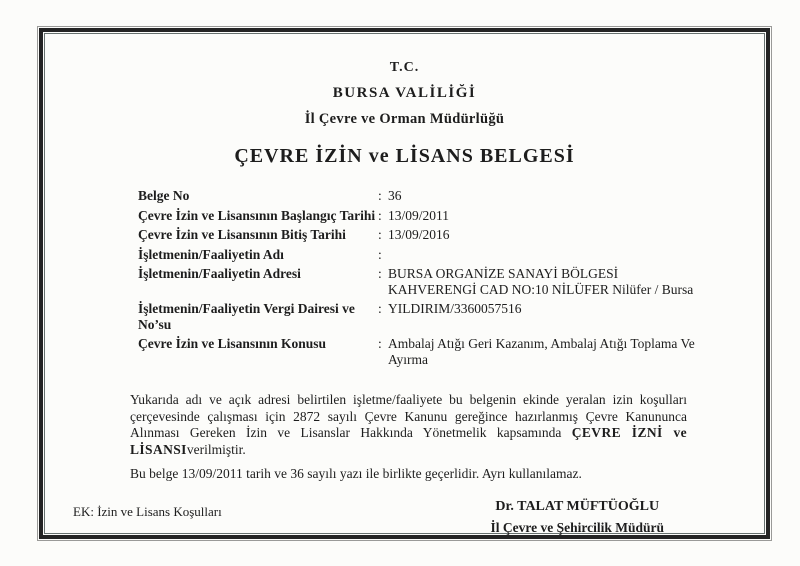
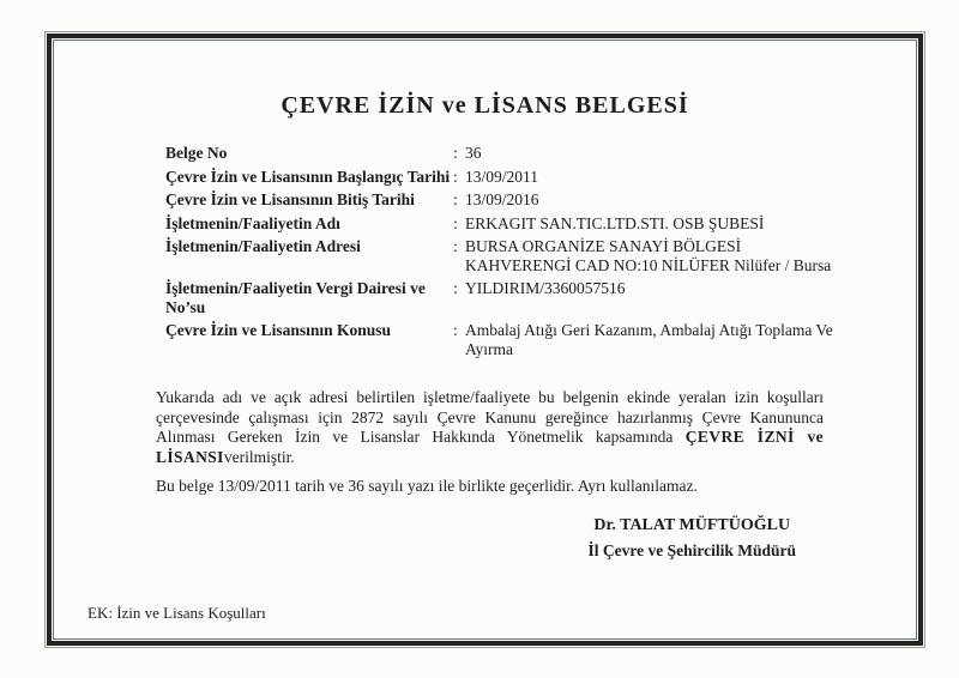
- T.C.
- BURSA VALİLİĞİ
- İl Çevre ve Orman Müdürlüğü
  ÇEVRE İZİN ve LİSANS BELGESİ
  Belge No
  :
  36
  Çevre İzin ve Lisansının Başlangıç Tarihi
  :
  13/09/2011
  Çevre İzin ve Lisansının Bitiş Tarihi
  :
  13/09/2016
  İşletmenin/Faaliyetin Adı
  :
+ ERKAGIT SAN.TIC.LTD.STI. OSB ŞUBESİ
  İşletmenin/Faaliyetin Adresi
  :
  BURSA ORGANİZE SANAYİ BÖLGESİ KAHVERENGİ CAD NO:10 NİLÜFER Nilüfer / Bursa
  İşletmenin/Faaliyetin Vergi Dairesi ve No’su
  :
  YILDIRIM/3360057516
  Çevre İzin ve Lisansının Konusu
  :
  Ambalaj Atığı Geri Kazanım, Ambalaj Atığı Toplama Ve Ayırma
  Yukarıda adı ve açık adresi belirtilen işletme/faaliyete bu belgenin ekinde yeralan izin koşulları çerçevesinde çalışması için 2872 sayılı Çevre Kanunu gereğince hazırlanmış Çevre Kanununca Alınması Gereken İzin ve Lisanslar Hakkında Yönetmelik kapsamında ÇEVRE İZNİ ve LİSANSIverilmiştir.
  Bu belge 13/09/2011 tarih ve 36 sayılı yazı ile birlikte geçerlidir. Ayrı kullanılamaz.
  Dr. TALAT MÜFTÜOĞLU
  İl Çevre ve Şehircilik Müdürü
  EK: İzin ve Lisans Koşulları
